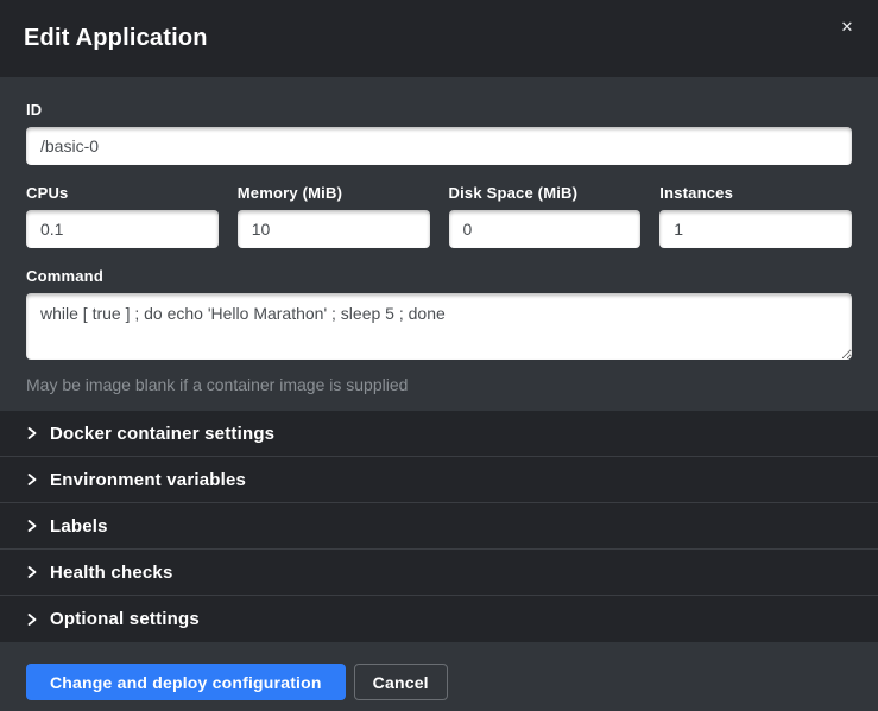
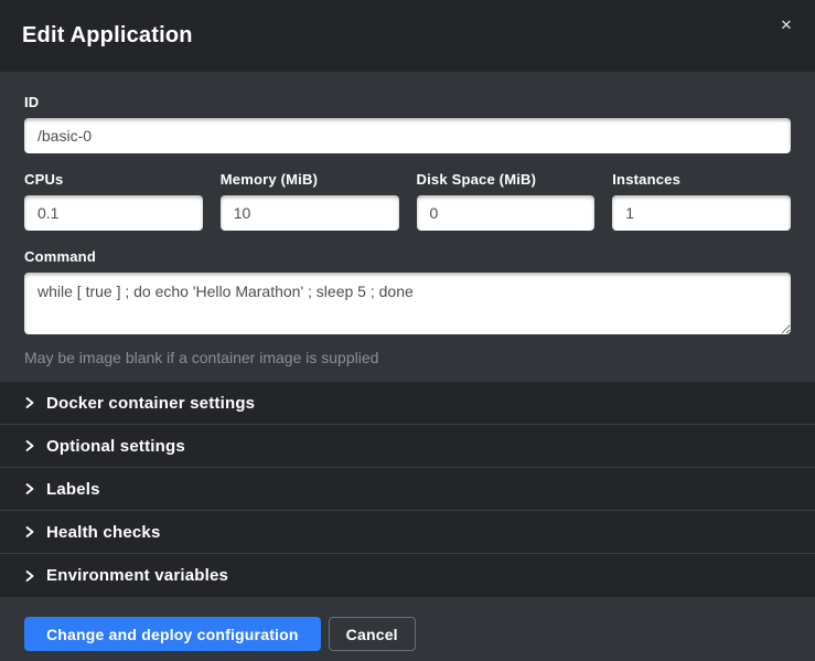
  Edit Application
  ✕
  ID
  /basic-0
  CPUs
  0.1
  Memory (MiB)
  10
  Disk Space (MiB)
  0
  Instances
  1
  Command
  while [ true ] ; do echo 'Hello Marathon' ; sleep 5 ; done
  May be image blank if a container image is supplied
  Docker container settings
- Environment variables
+ Optional settings
  Labels
  Health checks
- Optional settings
+ Environment variables
  Change and deploy configuration
  Cancel
